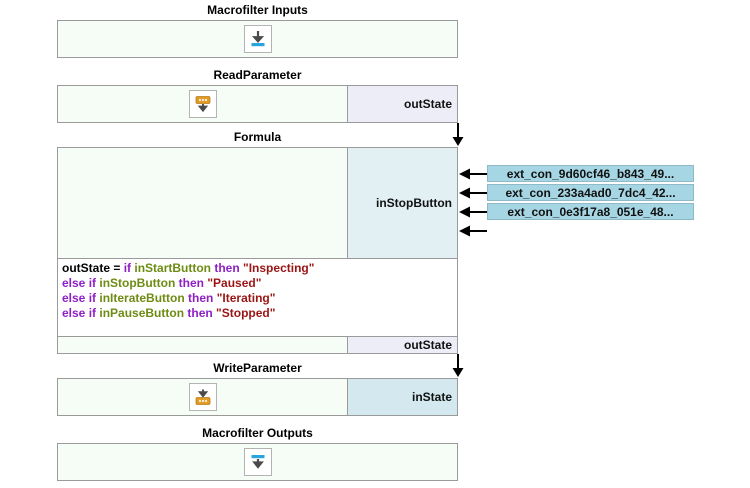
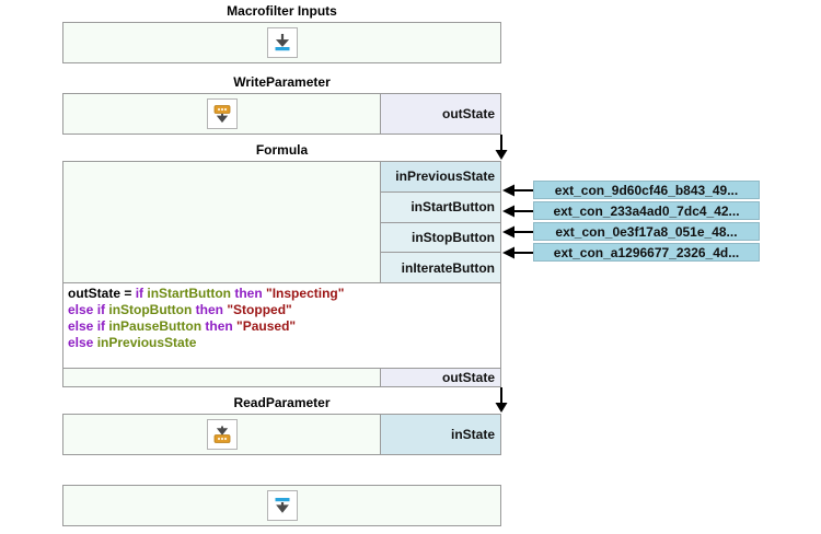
  Macrofilter Inputs
- ReadParameter
+ WriteParameter
  outState
  Formula
+ inPreviousState
+ inStartButton
  inStopButton
+ inIterateButton
  outState = if inStartButton then "Inspecting"
- else if inStopButton then "Paused"
+ else if inStopButton then "Stopped"
- else if inIterateButton then "Iterating"
- else if inPauseButton then "Stopped"
+ else if inPauseButton then "Paused"
+ else inPreviousState
  outState
  ext_con_9d60cf46_b843_49...
  ext_con_233a4ad0_7dc4_42...
  ext_con_0e3f17a8_051e_48...
+ ext_con_a1296677_2326_4d...
- WriteParameter
+ ReadParameter
  inState
- Macrofilter Outputs
